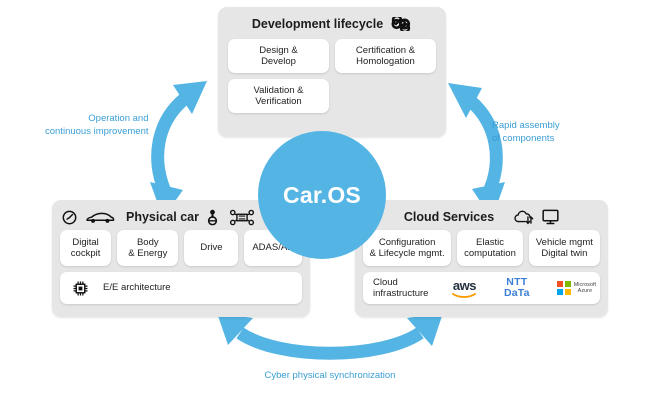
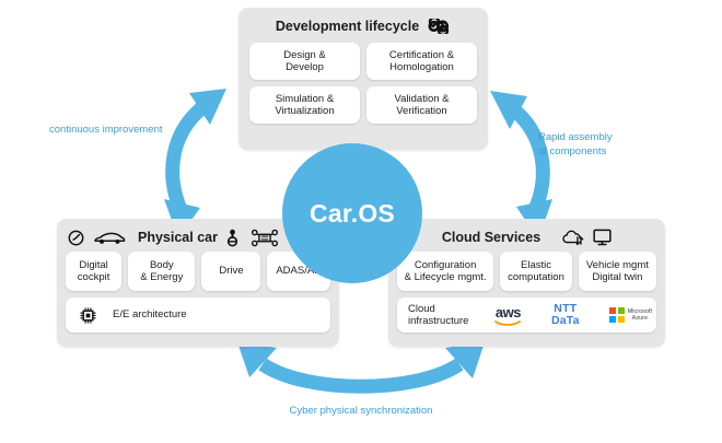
  Car.OS
  Development lifecycle
  Design &
  Develop
  Certification &
  Homologation
+ Simulation &
+ Virtualization
  Validation &
  Verification
  Physical car
  Digital
  cockpit
  Body
  & Energy
  Drive
  ADAS/A
  E/E architecture
  Cloud Services
  Configuration
  & Lifecycle mgmt.
  Elastic
  computation
  Vehicle mgmt
  Digital twin
  Cloud
  infrastructure
  aws
  NTT DaTa
- Operation and
  continuous improvement
  Rapid assembly
  of components
  Cyber physical synchronization
